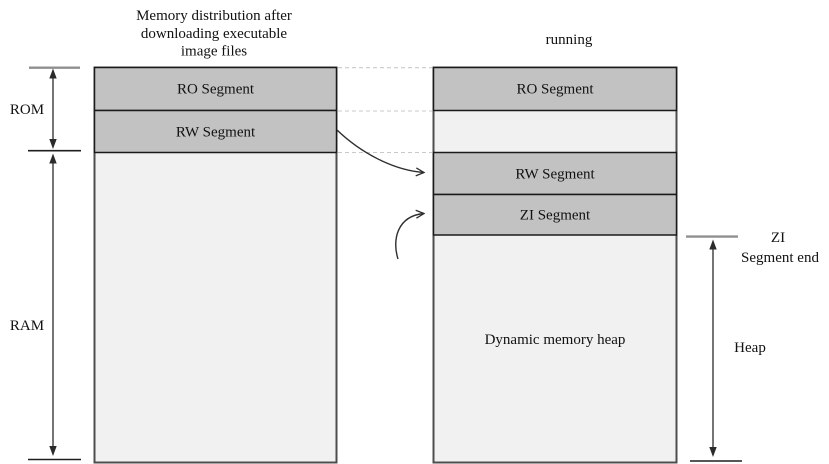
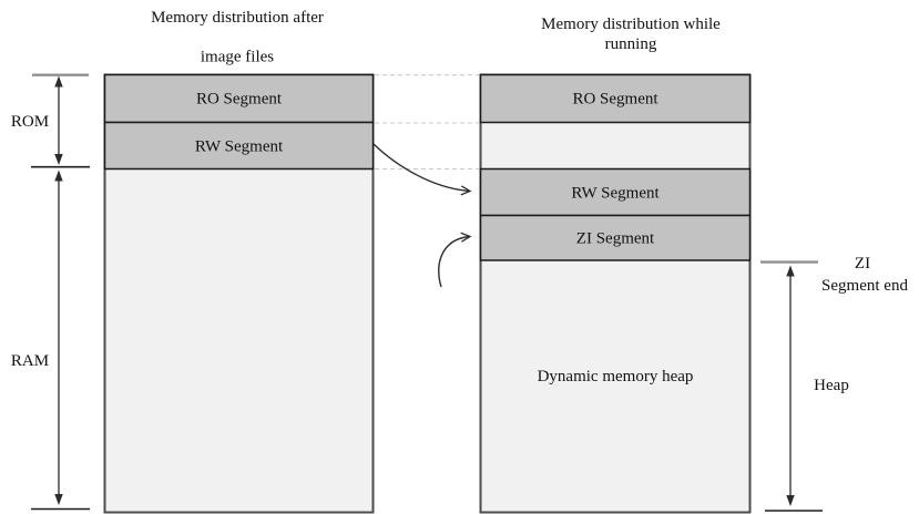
  Memory distribution after
- downloading executable
  image files
+ Memory distribution while
  running
  RO Segment
  RW Segment
  RO Segment
  RW Segment
  ZI Segment
  Dynamic memory heap
  ROM
  RAM
  ZI
  Segment end
  Heap
